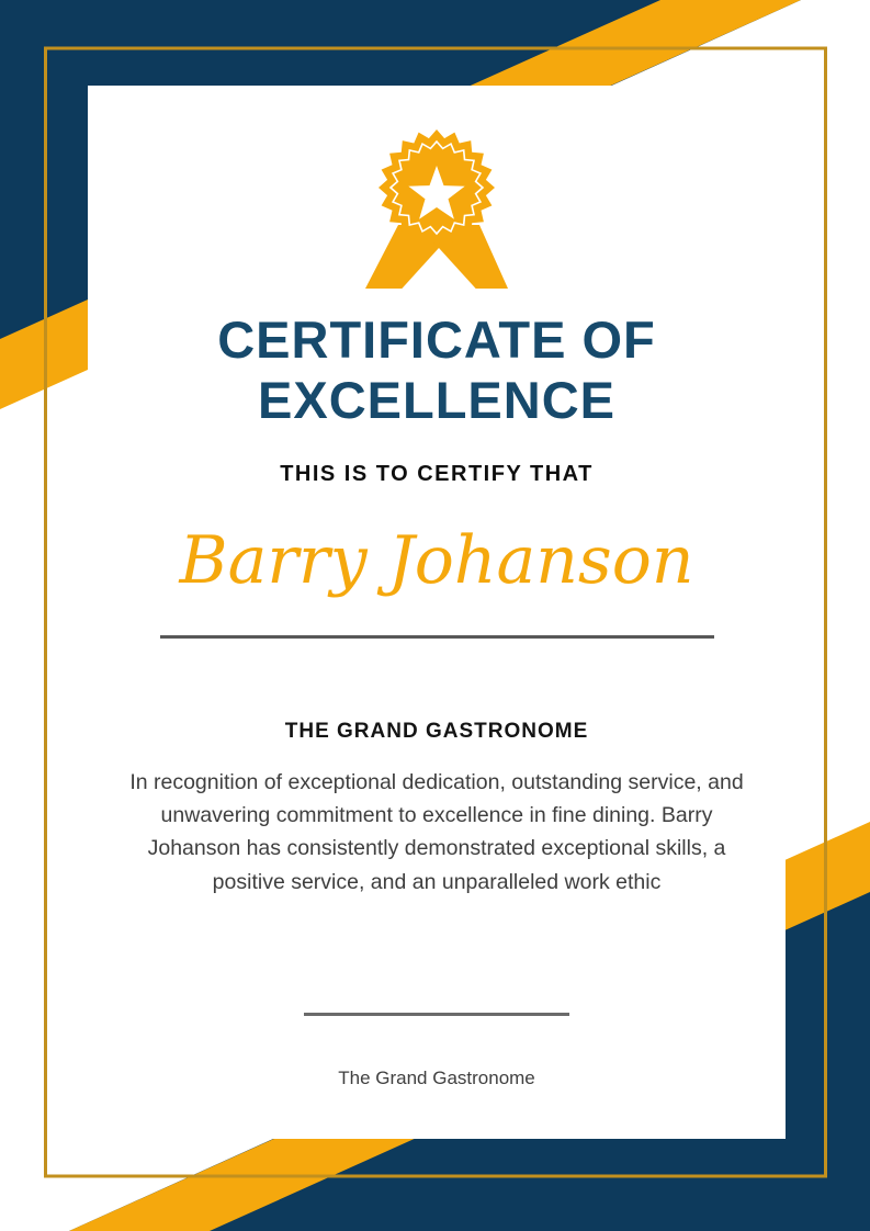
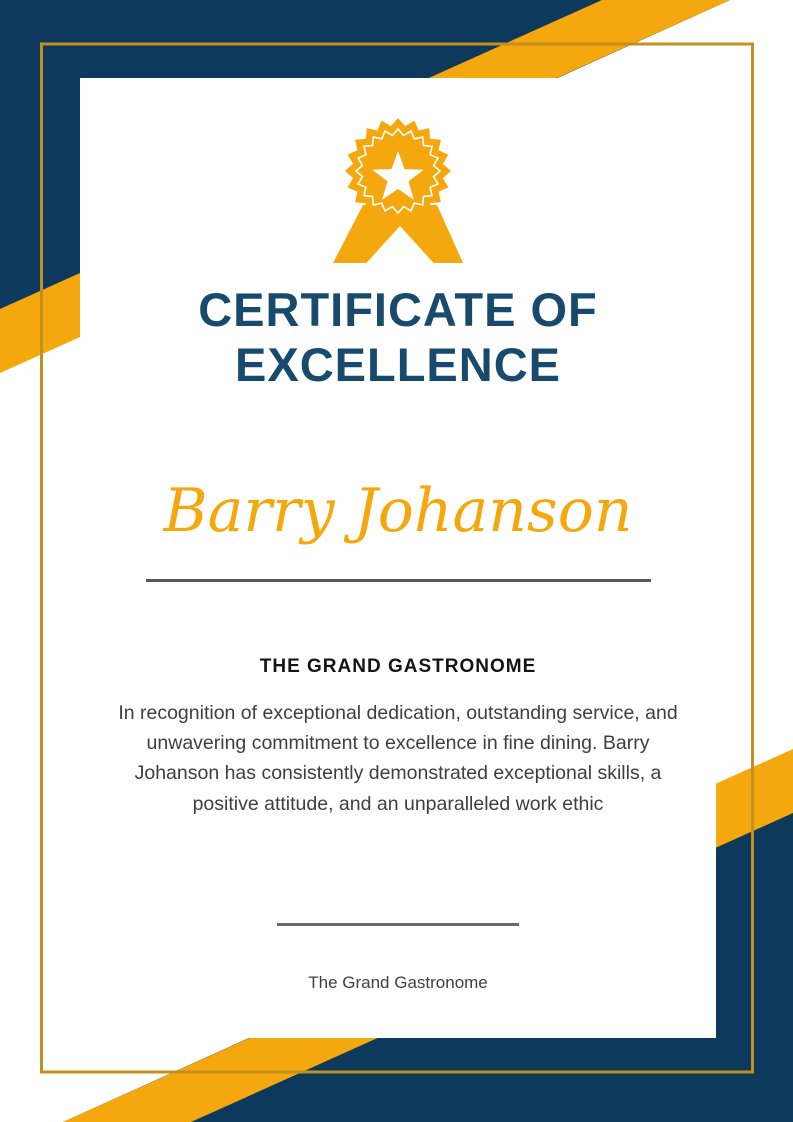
  CERTIFICATE OF EXCELLENCE
- THIS IS TO CERTIFY THAT
  Barry Johanson
  THE GRAND GASTRONOME
- In recognition of exceptional dedication, outstanding service, and unwavering commitment to excellence in fine dining. Barry Johanson has consistently demonstrated exceptional skills, a positive service, and an unparalleled work ethic
+ In recognition of exceptional dedication, outstanding service, and unwavering commitment to excellence in fine dining. Barry Johanson has consistently demonstrated exceptional skills, a positive attitude, and an unparalleled work ethic
  The Grand Gastronome
